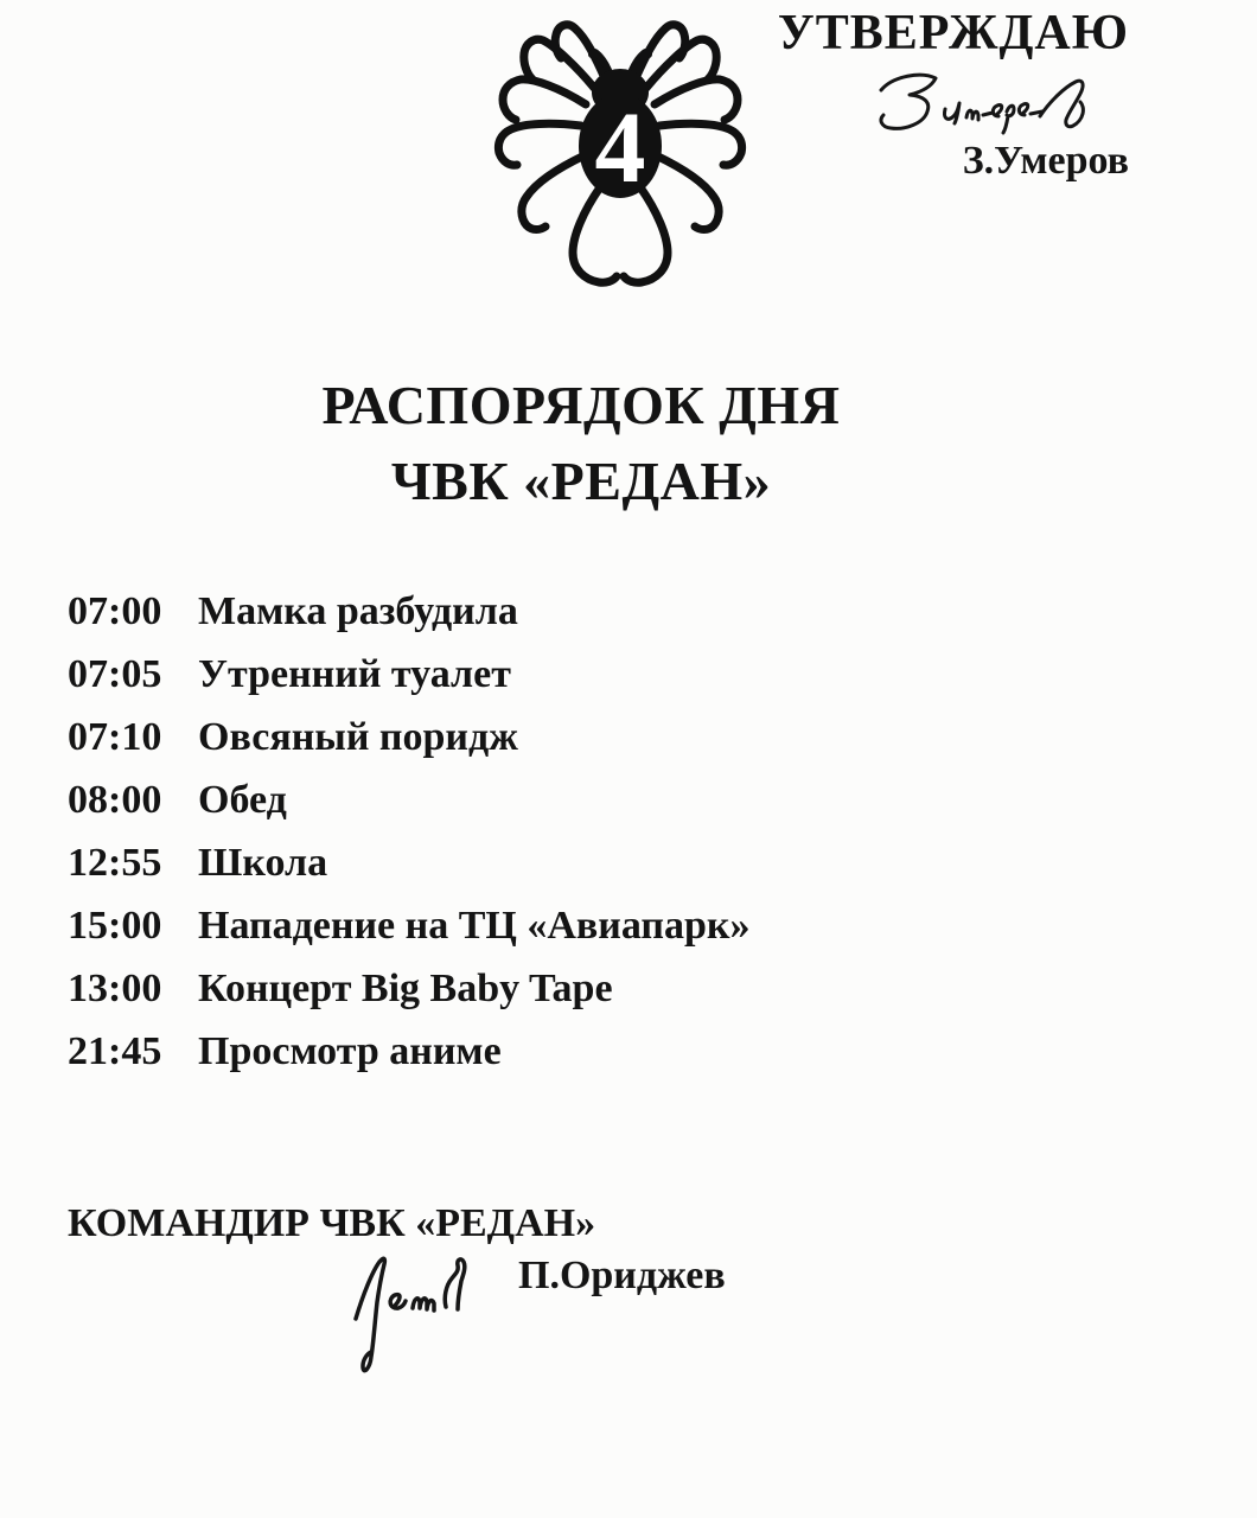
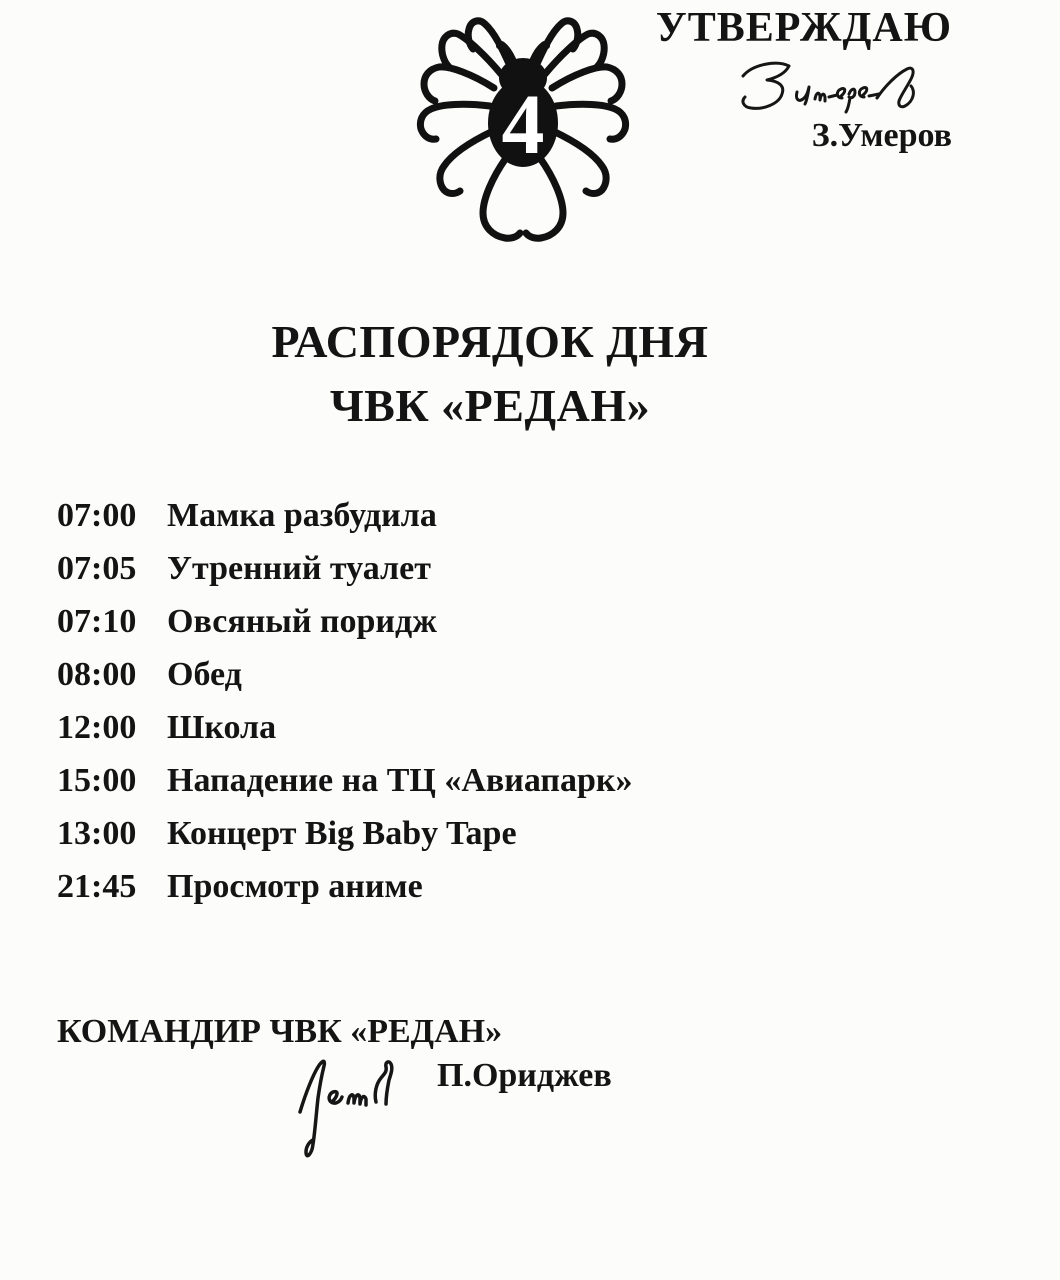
  4
  УТВЕРЖДАЮ
  З.Умеров
  РАСПОРЯДОК ДНЯ
  ЧВК «РЕДАН»
  07:00
  Мамка разбудила
  07:05
  Утренний туалет
  07:10
  Овсяный поридж
  08:00
  Обед
- 12:55
+ 12:00
  Школа
  15:00
  Нападение на ТЦ «Авиапарк»
  13:00
  Концерт Big Baby Tape
  21:45
  Просмотр аниме
  КОМАНДИР ЧВК «РЕДАН»
  П.Ориджев
